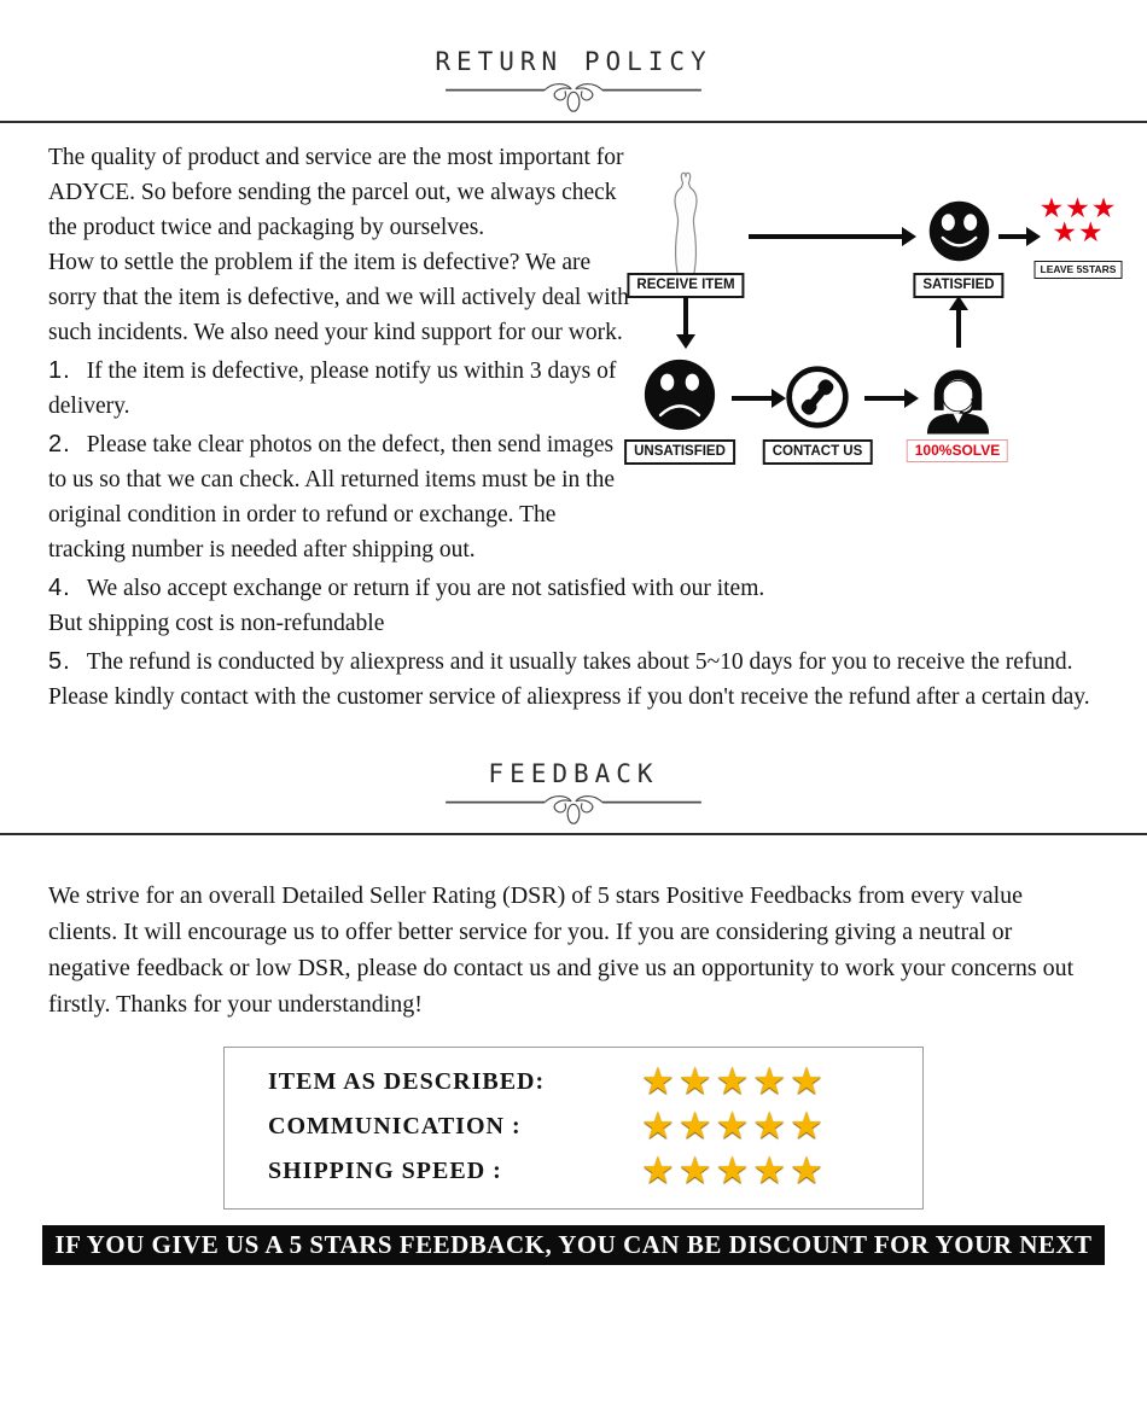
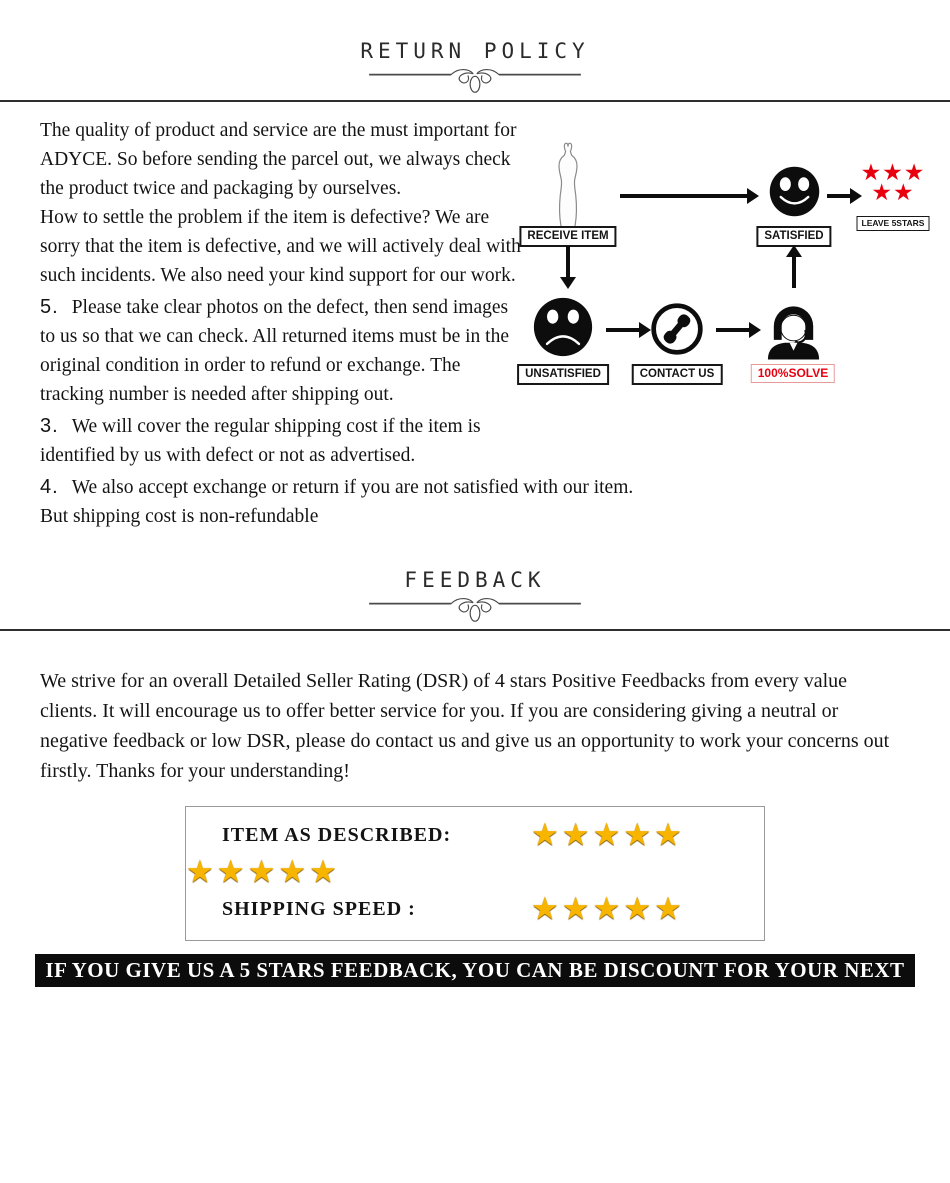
  RETURN POLICY
  RECEIVE ITEM
  SATISFIED
  ★★★
  ★★
  LEAVE 5STARS
  UNSATISFIED
  CONTACT US
  100%SOLVE
- The quality of product and service are the most important for ADYCE. So before sending the parcel out, we always check the product twice and packaging by ourselves.
+ The quality of product and service are the must important for ADYCE. So before sending the parcel out, we always check the product twice and packaging by ourselves.
  How to settle the problem if the item is defective? We are sorry that the item is defective, and we will actively deal with such incidents. We also need your kind support for our work.
- 1. If the item is defective, please notify us within 3 days of delivery.
- 2. Please take clear photos on the defect, then send images to us so that we can check. All returned items must be in the original condition in order to refund or exchange. The tracking number is needed after shipping out.
+ 5. Please take clear photos on the defect, then send images to us so that we can check. All returned items must be in the original condition in order to refund or exchange. The tracking number is needed after shipping out.
+ 3. We will cover the regular shipping cost if the item is identified by us with defect or not as advertised.
  4. We also accept exchange or return if you are not satisfied with our item.
  But shipping cost is non-refundable
- 5. The refund is conducted by aliexpress and it usually takes about 5~10 days for you to receive the refund. Please kindly contact with the customer service of aliexpress if you don't receive the refund after a certain day.
  FEEDBACK
- We strive for an overall Detailed Seller Rating (DSR) of 5 stars Positive Feedbacks from every value clients. It will encourage us to offer better service for you. If you are considering giving a neutral or negative feedback or low DSR, please do contact us and give us an opportunity to work your concerns out firstly. Thanks for your understanding!
+ We strive for an overall Detailed Seller Rating (DSR) of 4 stars Positive Feedbacks from every value clients. It will encourage us to offer better service for you. If you are considering giving a neutral or negative feedback or low DSR, please do contact us and give us an opportunity to work your concerns out firstly. Thanks for your understanding!
  ITEM AS DESCRIBED:
  ★★★★★
- COMMUNICATION :
  ★★★★★
  SHIPPING SPEED :
  ★★★★★
  IF YOU GIVE US A 5 STARS FEEDBACK, YOU CAN BE DISCOUNT FOR YOUR NEXT
